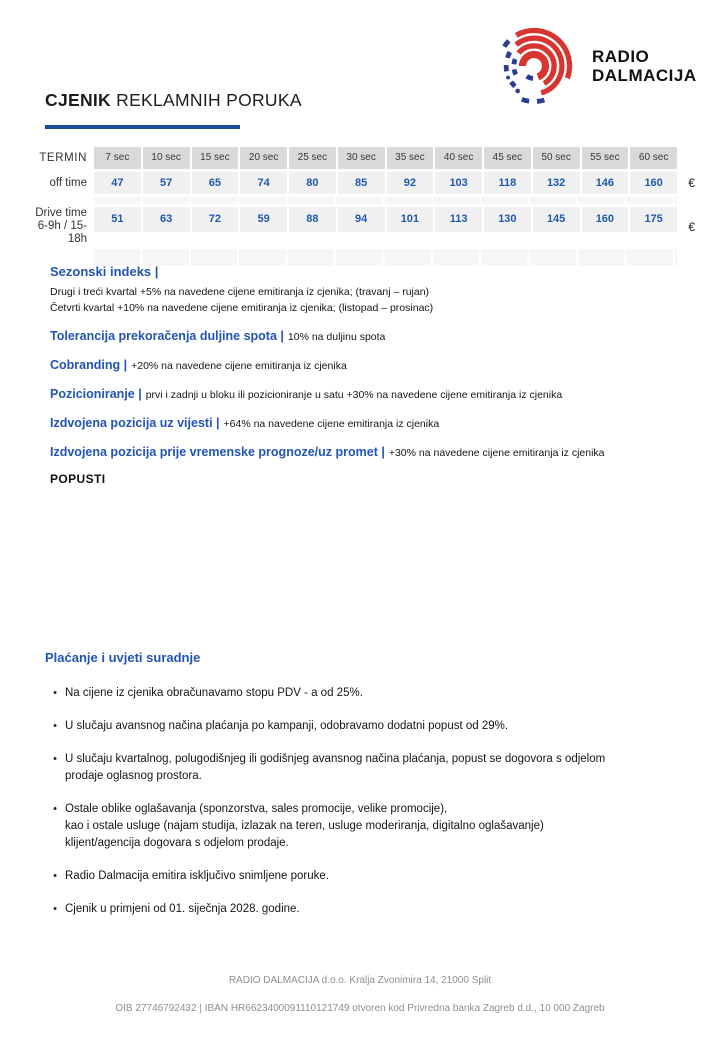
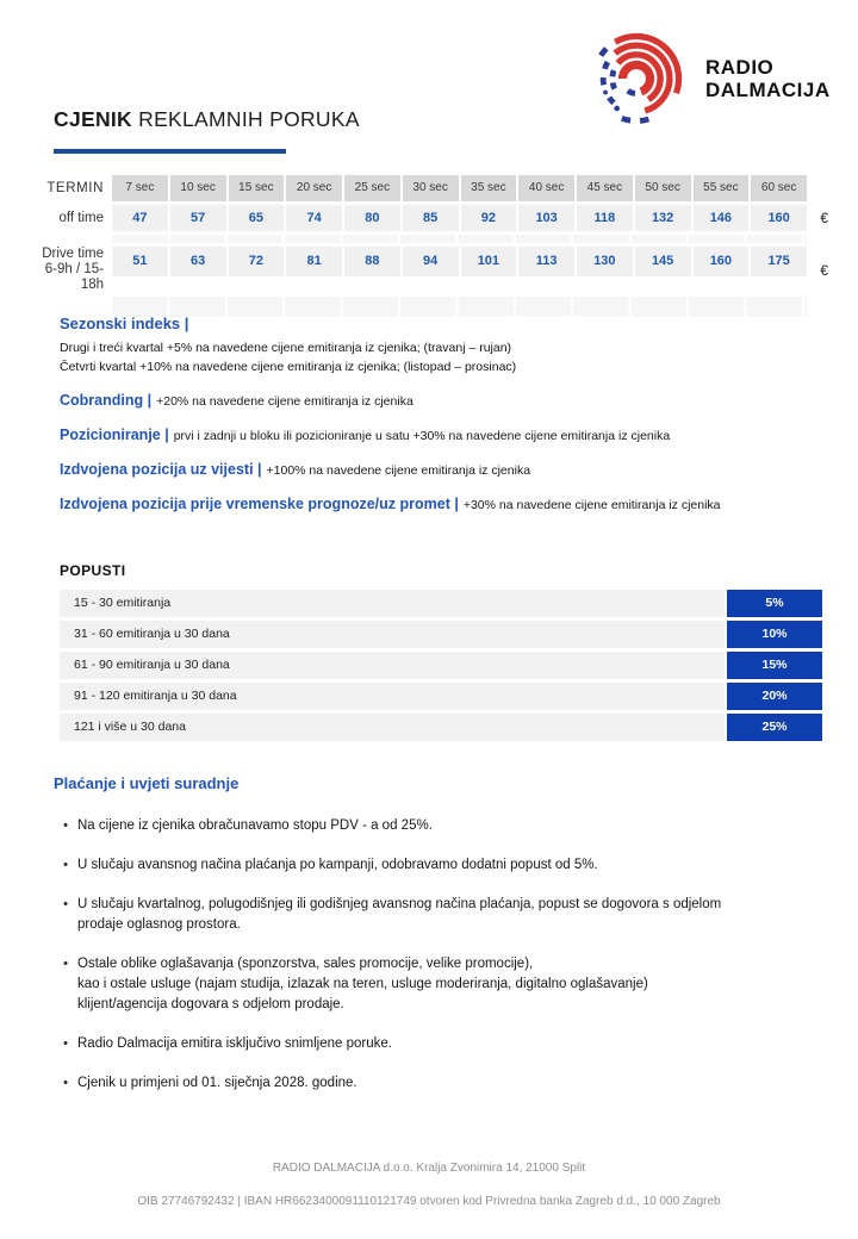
  RADIO
  DALMACIJA
  CJENIK REKLAMNIH PORUKA
  TERMIN
  7 sec
  10 sec
  15 sec
  20 sec
  25 sec
  30 sec
  35 sec
  40 sec
  45 sec
  50 sec
  55 sec
  60 sec
  off time
  47
  57
  65
  74
  80
  85
  92
  103
  118
  132
  146
  160
  €
  Drive time
  6-9h / 15-18h
  51
  63
  72
- 59
+ 81
  88
  94
  101
  113
  130
  145
  160
  175
  €
  Sezonski indeks |
  Drugi i treći kvartal +5% na navedene cijene emitiranja iz cjenika; (travanj – rujan)
  Četvrti kvartal +10% na navedene cijene emitiranja iz cjenika; (listopad – prosinac)
- Tolerancija prekoračenja duljine spota | 10% na duljinu spota
  Cobranding | +20% na navedene cijene emitiranja iz cjenika
  Pozicioniranje | prvi i zadnji u bloku ili pozicioniranje u satu +30% na navedene cijene emitiranja iz cjenika
- Izdvojena pozicija uz vijesti | +64% na navedene cijene emitiranja iz cjenika
+ Izdvojena pozicija uz vijesti | +100% na navedene cijene emitiranja iz cjenika
  Izdvojena pozicija prije vremenske prognoze/uz promet | +30% na navedene cijene emitiranja iz cjenika
  POPUSTI
+ 15 - 30 emitiranja
+ 5%
+ 31 - 60 emitiranja u 30 dana
+ 10%
+ 61 - 90 emitiranja u 30 dana
+ 15%
+ 91 - 120 emitiranja u 30 dana
+ 20%
+ 121 i više u 30 dana
+ 25%
  Plaćanje i uvjeti suradnje
  •
  Na cijene iz cjenika obračunavamo stopu PDV - a od 25%.
  •
- U slučaju avansnog načina plaćanja po kampanji, odobravamo dodatni popust od 29%.
+ U slučaju avansnog načina plaćanja po kampanji, odobravamo dodatni popust od 5%.
  •
  U slučaju kvartalnog, polugodišnjeg ili godišnjeg avansnog načina plaćanja, popust se dogovora s odjelom
  prodaje oglasnog prostora.
  •
  Ostale oblike oglašavanja (sponzorstva, sales promocije, velike promocije),
  kao i ostale usluge (najam studija, izlazak na teren, usluge moderiranja, digitalno oglašavanje)
  klijent/agencija dogovara s odjelom prodaje.
  •
  Radio Dalmacija emitira isključivo snimljene poruke.
  •
  Cjenik u primjeni od 01. siječnja 2028. godine.
  RADIO DALMACIJA d.o.o. Kralja Zvonimira 14, 21000 Split
  OIB 27746792432 | IBAN HR6623400091110121749 otvoren kod Privredna banka Zagreb d.d., 10 000 Zagreb
